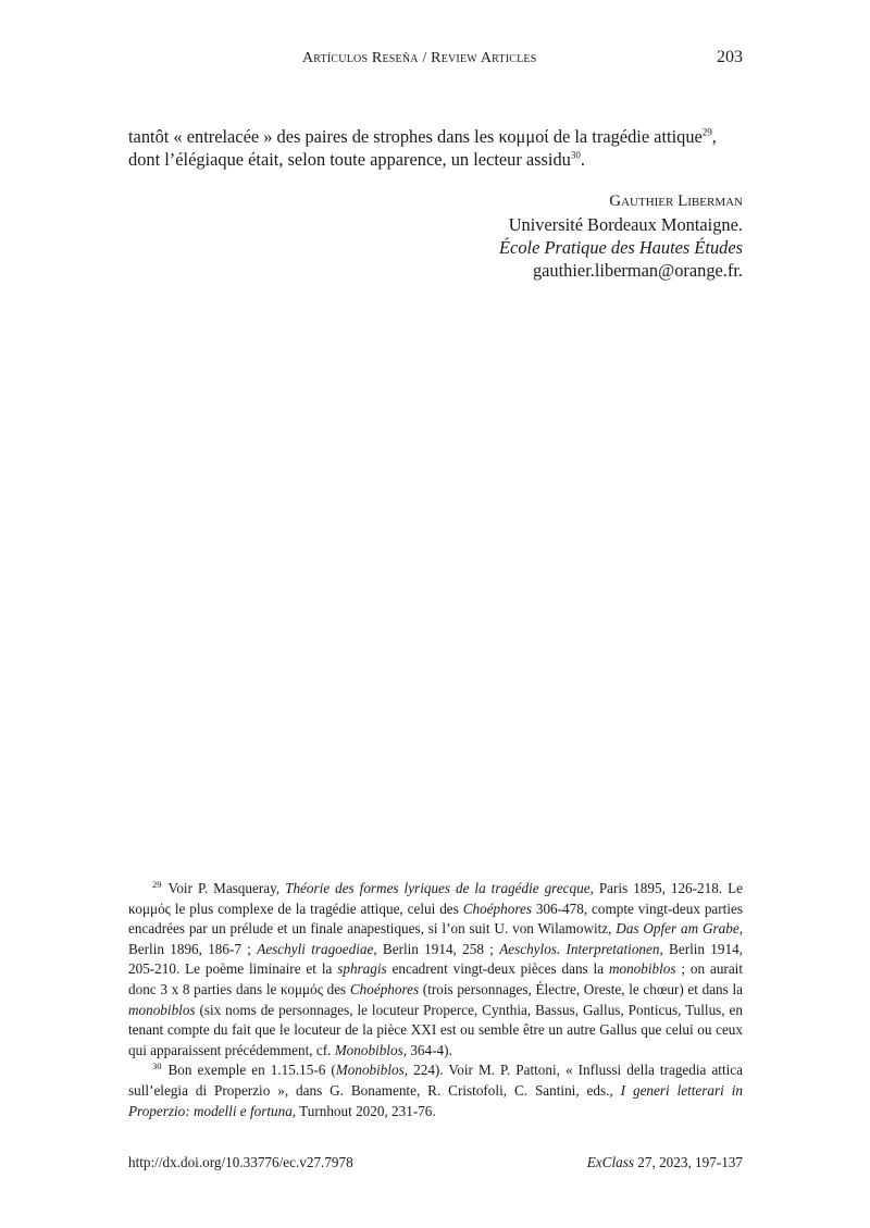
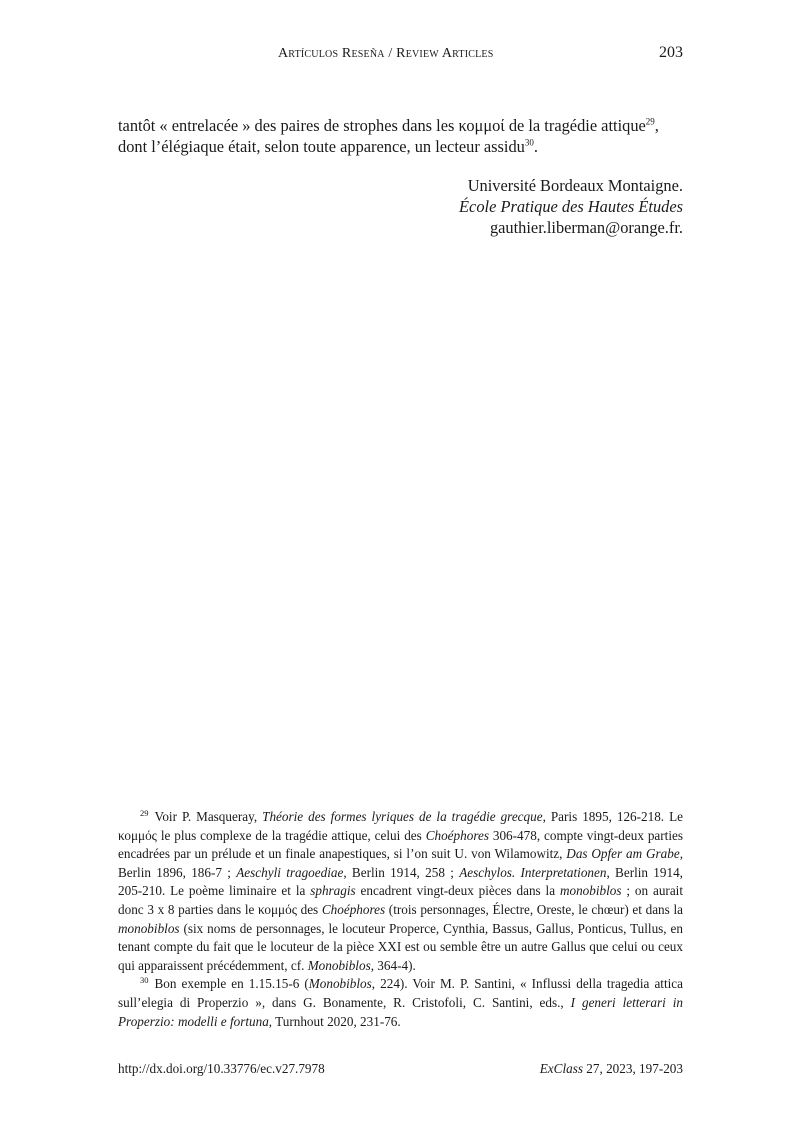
  Artículos Reseña / Review Articles
  203
  tantôt « entrelacée » des paires de strophes dans les κομμοί de la tragédie attique29,
  dont l’élégiaque était, selon toute apparence, un lecteur assidu30.
- Gauthier Liberman
  Université Bordeaux Montaigne.
  École Pratique des Hautes Études
  gauthier.liberman@orange.fr.
  29 Voir P. Masqueray, Théorie des formes lyriques de la tragédie grecque, Paris 1895, 126-218. Le κομμός le plus complexe de la tragédie attique, celui des Choéphores 306-478, compte vingt-deux parties encadrées par un prélude et un finale anapestiques, si l’on suit U. von Wilamowitz, Das Opfer am Grabe, Berlin 1896, 186-7 ; Aeschyli tragoediae, Berlin 1914, 258 ; Aeschylos. Interpretationen, Berlin 1914, 205-210. Le poème liminaire et la sphragis encadrent vingt-deux pièces dans la monobiblos ; on aurait donc 3 x 8 parties dans le κομμός des Choéphores (trois personnages, Électre, Oreste, le chœur) et dans la monobiblos (six noms de personnages, le locuteur Properce, Cynthia, Bassus, Gallus, Ponticus, Tullus, en tenant compte du fait que le locuteur de la pièce XXI est ou semble être un autre Gallus que celui ou ceux qui apparaissent précédemment, cf. Monobiblos, 364-4).
- 30 Bon exemple en 1.15.15-6 (Monobiblos, 224). Voir M. P. Pattoni, « Influssi della tragedia attica sull’elegia di Properzio », dans G. Bonamente, R. Cristofoli, C. Santini, eds., I generi letterari in Properzio: modelli e fortuna, Turnhout 2020, 231-76.
+ 30 Bon exemple en 1.15.15-6 (Monobiblos, 224). Voir M. P. Santini, « Influssi della tragedia attica sull’elegia di Properzio », dans G. Bonamente, R. Cristofoli, C. Santini, eds., I generi letterari in Properzio: modelli e fortuna, Turnhout 2020, 231-76.
  http://dx.doi.org/10.33776/ec.v27.7978
- ExClass 27, 2023, 197-137
+ ExClass 27, 2023, 197-203
